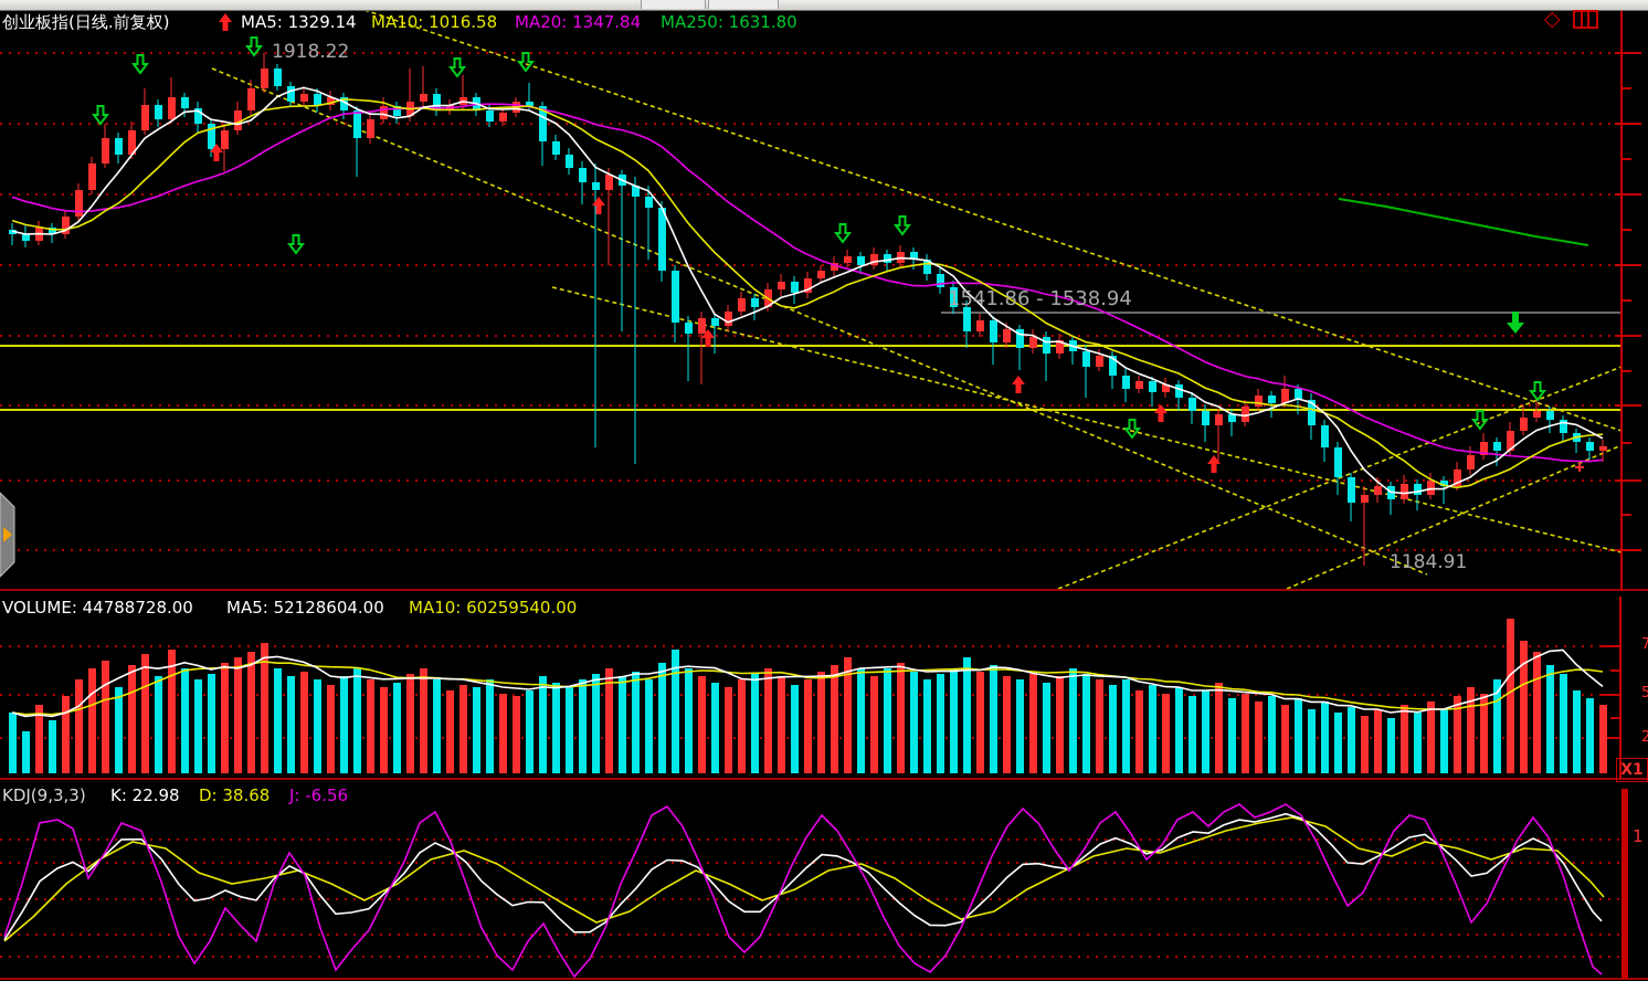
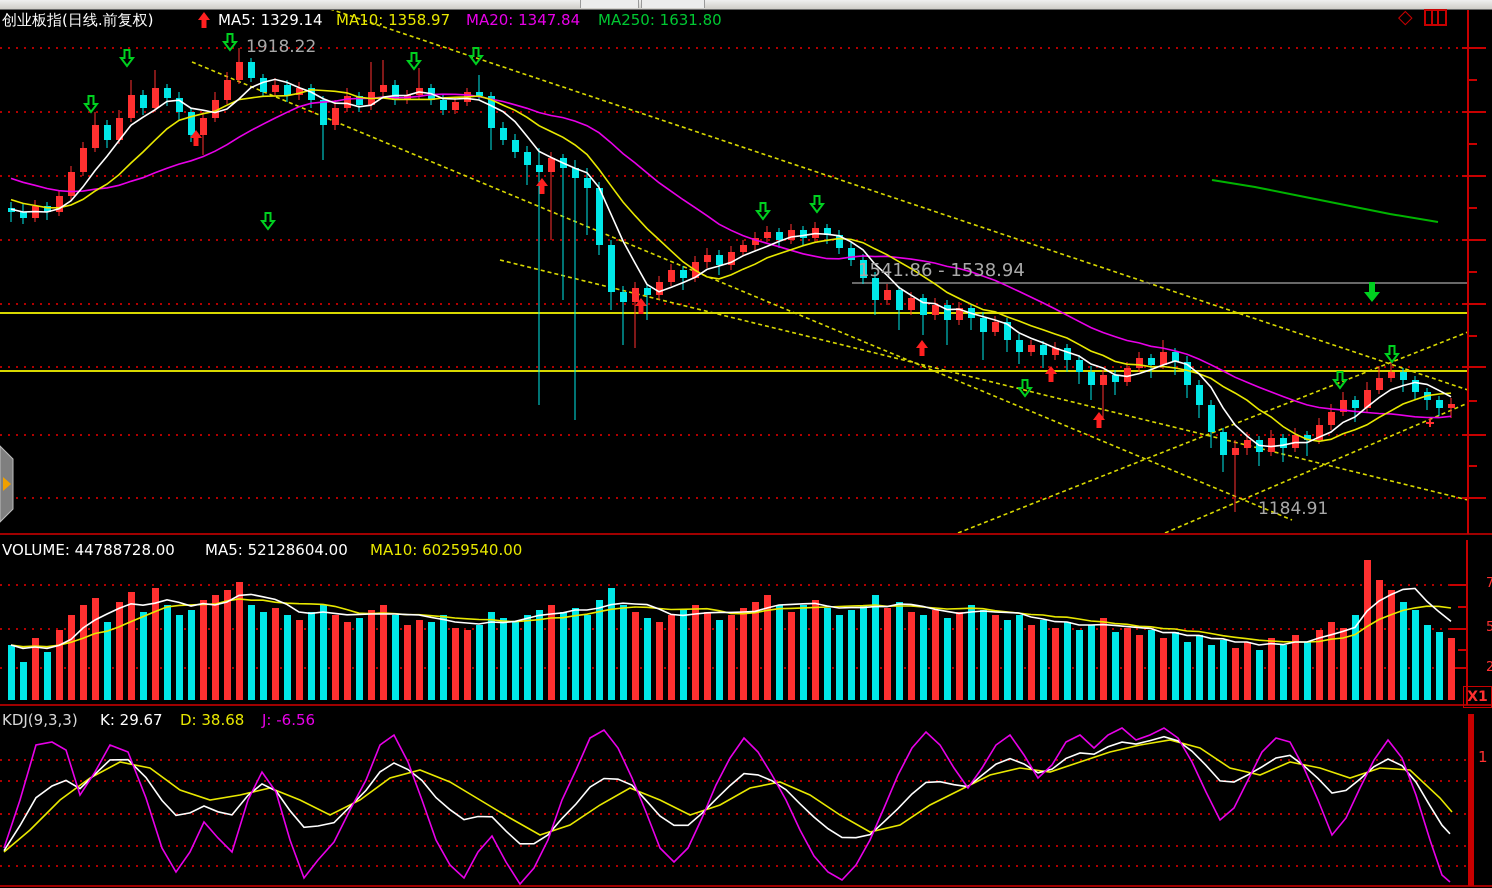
  创业板指(日线.前复权)
  MA5: 1329.14
- MA10: 1016.58
+ MA10: 1358.97
  MA20: 1347.84
  MA250: 1631.80
  ◇
  1918.22
  1541.86 - 1538.94
  1184.91
  VOLUME: 44788728.00
  MA5: 52128604.00
  MA10: 60259540.00
  KDJ(9,3,3)
- K: 22.98
+ K: 29.67
  D: 38.68
  J: -6.56
  X1
  7
  5
  2
  1
